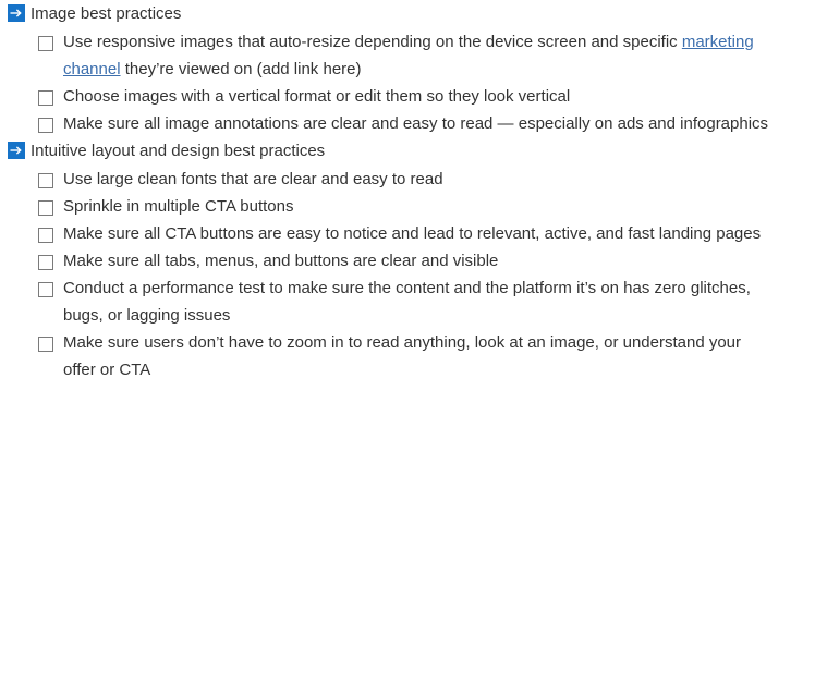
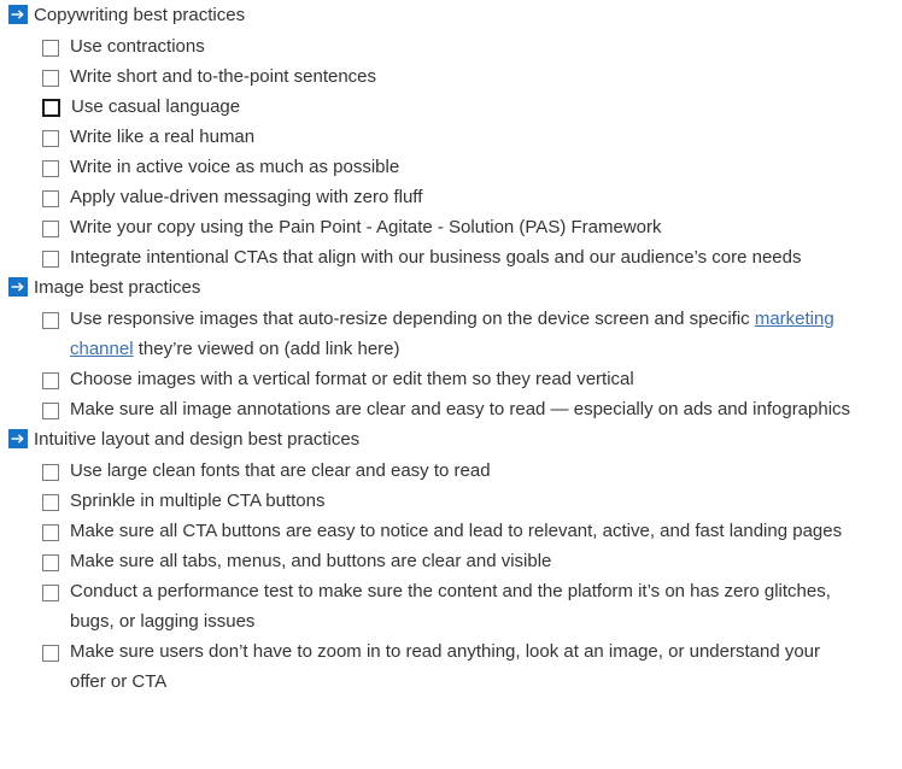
+ Copywriting best practices
+ Use contractions
+ Write short and to-the-point sentences
+ Use casual language
+ Write like a real human
+ Write in active voice as much as possible
+ Apply value-driven messaging with zero fluff
+ Write your copy using the Pain Point - Agitate - Solution (PAS) Framework
+ Integrate intentional CTAs that align with our business goals and our audience’s core needs
  Image best practices
  Use responsive images that auto-resize depending on the device screen and specific marketing channel they’re viewed on (add link here)
- Choose images with a vertical format or edit them so they look vertical
+ Choose images with a vertical format or edit them so they read vertical
  Make sure all image annotations are clear and easy to read — especially on ads and infographics
  Intuitive layout and design best practices
  Use large clean fonts that are clear and easy to read
  Sprinkle in multiple CTA buttons
  Make sure all CTA buttons are easy to notice and lead to relevant, active, and fast landing pages
  Make sure all tabs, menus, and buttons are clear and visible
  Conduct a performance test to make sure the content and the platform it’s on has zero glitches, bugs, or lagging issues
  Make sure users don’t have to zoom in to read anything, look at an image, or understand your offer or CTA
